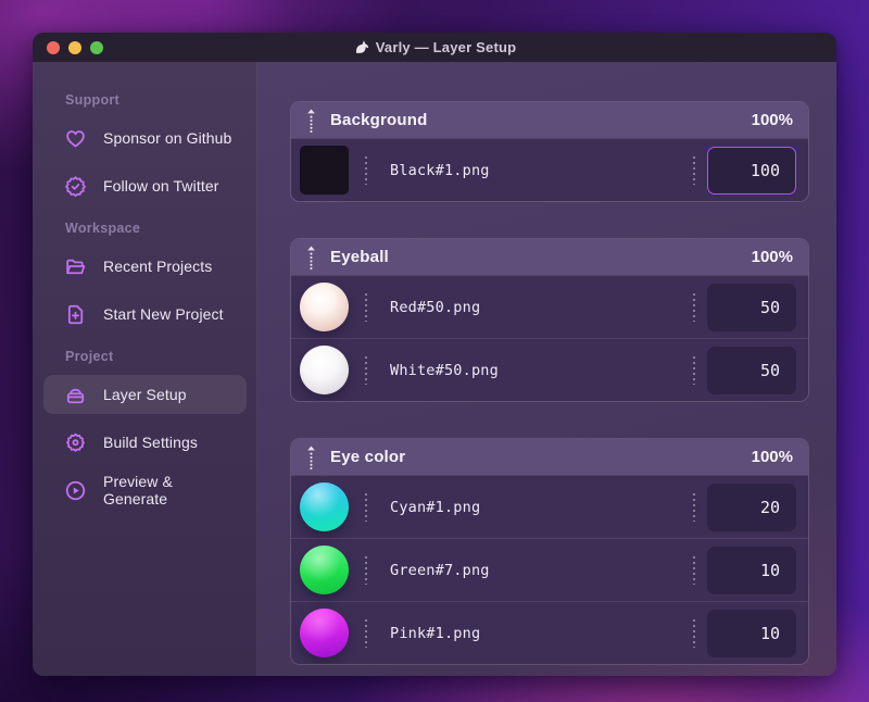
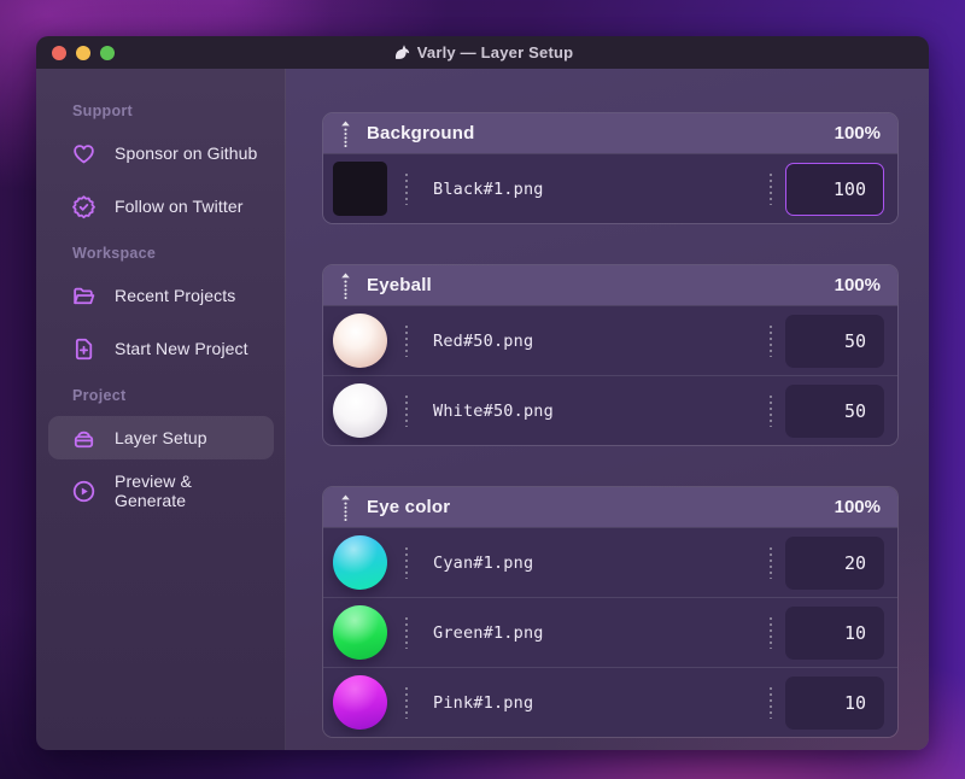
  Varly — Layer Setup
  Support
  Sponsor on Github
  Follow on Twitter
  Workspace
  Recent Projects
  Start New Project
  Project
  Layer Setup
- Build Settings
  Preview & Generate
  Background
  100%
  Black#1.png
  100
  Eyeball
  100%
  Red#50.png
  50
  White#50.png
  50
  Eye color
  100%
  Cyan#1.png
  20
- Green#7.png
+ Green#1.png
  10
  Pink#1.png
  10
